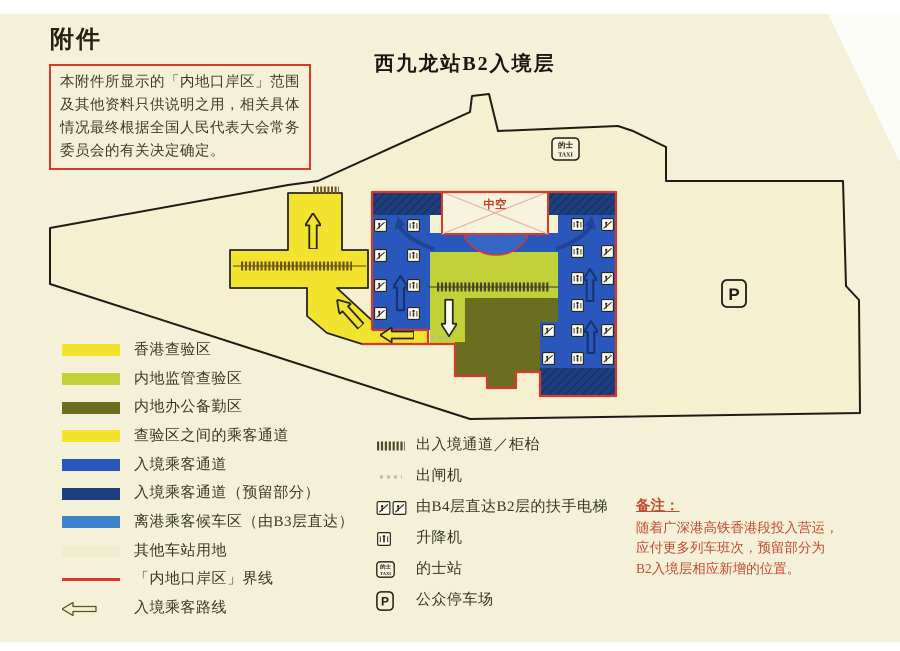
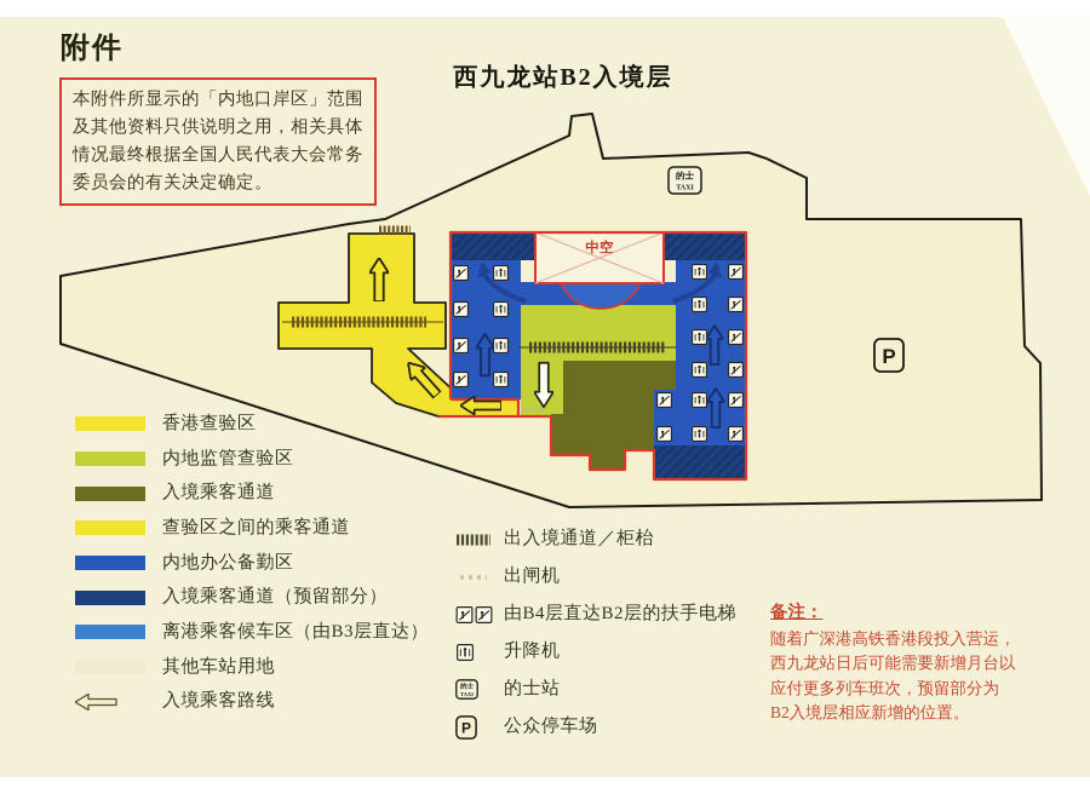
  中空
  的士
  P
  附件
  本附件所显示的「内地口岸区」范围及其他资料只供说明之用，相关具体情况最终根据全国人民代表大会常务委员会的有关决定确定。
  西九龙站B2入境层
  香港查验区
  内地监管查验区
- 内地办公备勤区
+ 入境乘客通道
  查验区之间的乘客通道
- 入境乘客通道
+ 内地办公备勤区
  入境乘客通道（预留部分）
  离港乘客候车区（由B3层直达）
  其他车站用地
- 「内地口岸区」界线
  入境乘客路线
  出入境通道／柜枱
  出闸机
  由B4层直达B2层的扶手电梯
  升降机
  的士站
  P
  公众停车场
  备注：
  随着广深港高铁香港段投入营运，
+ 西九龙站日后可能需要新增月台以
  应付更多列车班次，预留部分为
  B2入境层相应新增的位置。
